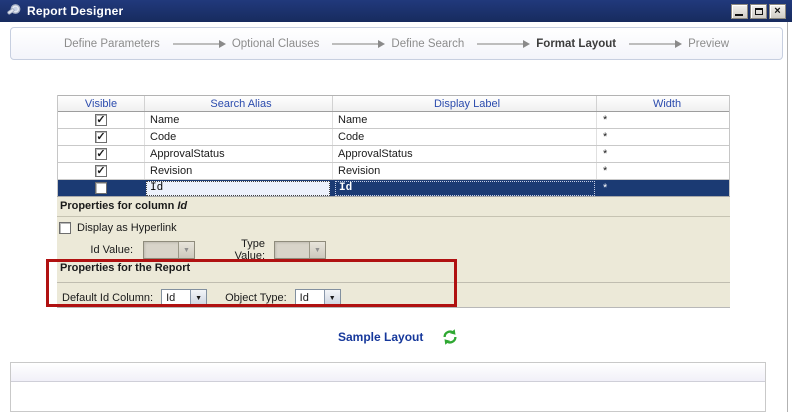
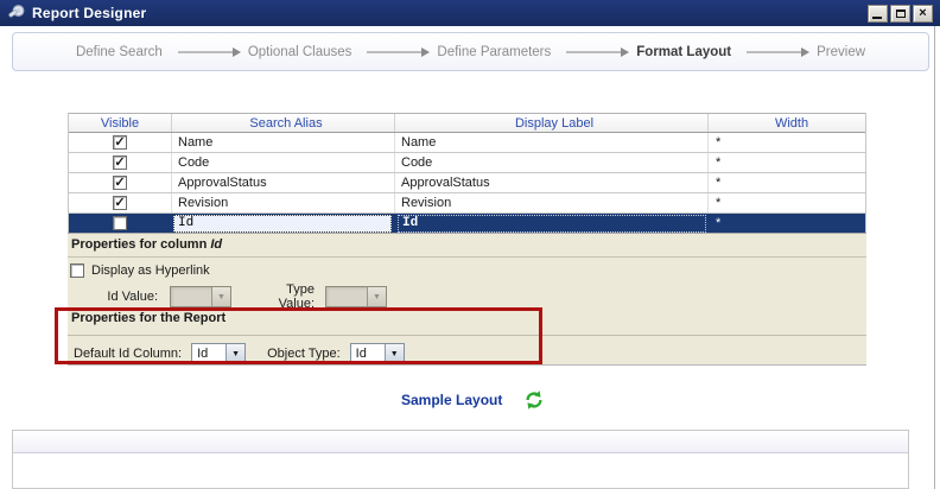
  Report Designer
  ×
- Define Parameters
+ Define Search
  Optional Clauses
- Define Search
+ Define Parameters
  Format Layout
  Preview
  Visible
  Search Alias
  Display Label
  Width
  ✓
  Name
  Name
  *
  ✓
  Code
  Code
  *
  ✓
  ApprovalStatus
  ApprovalStatus
  *
  ✓
  Revision
  Revision
  *
  Id
  Id
  *
  Properties for column Id
  Display as Hyperlink
  Id Value:
  Type Value:
  Properties for the Report
  Default Id Column:
  Id
  Object Type:
  Id
  Sample Layout
